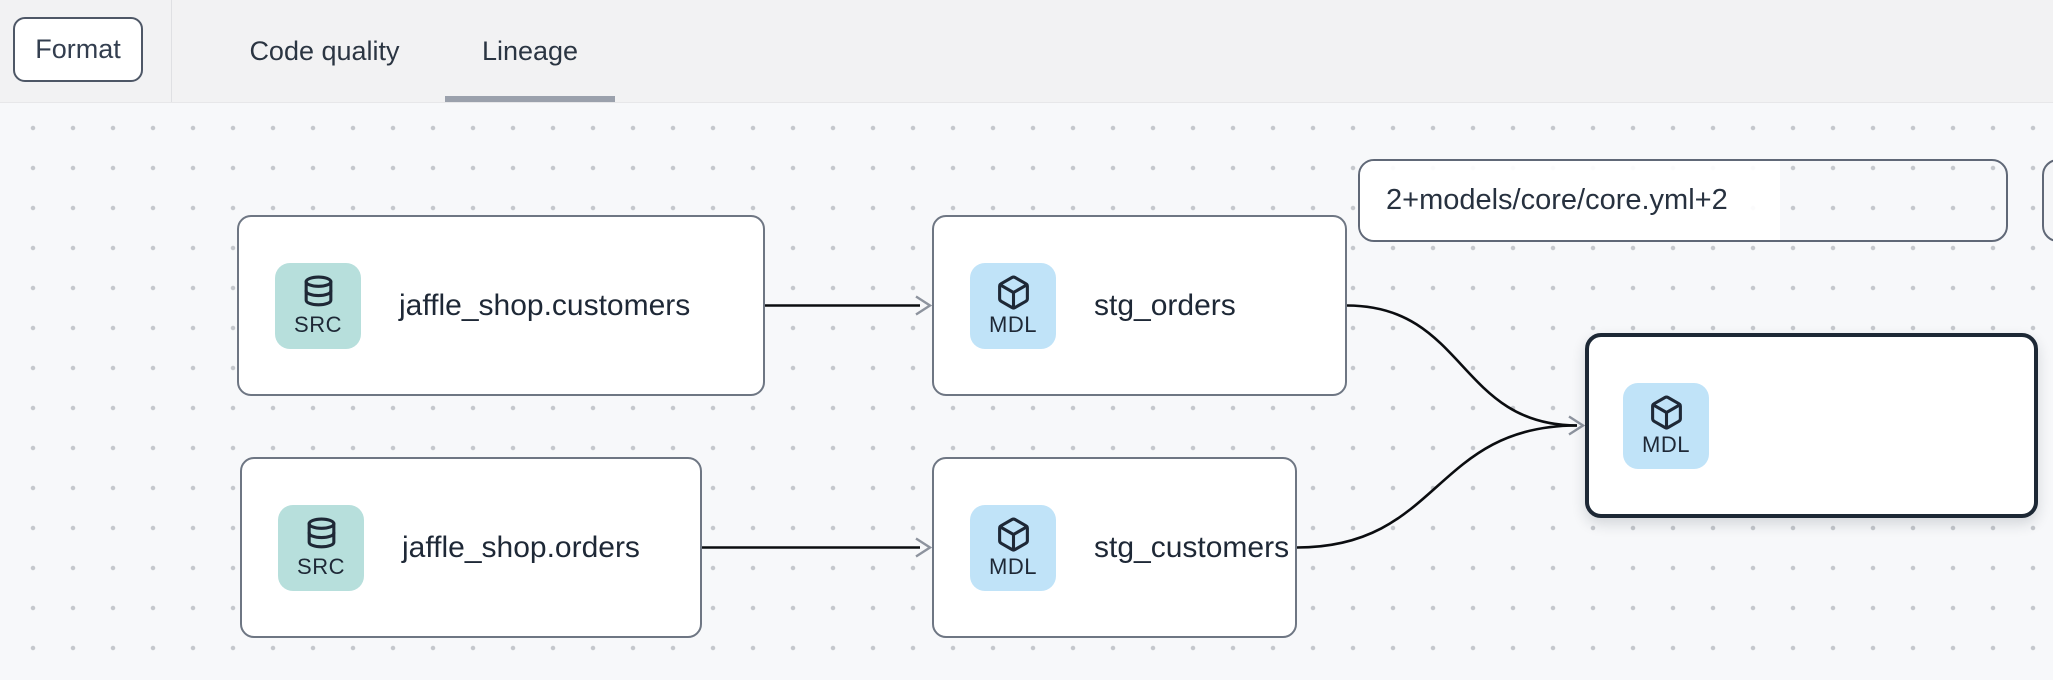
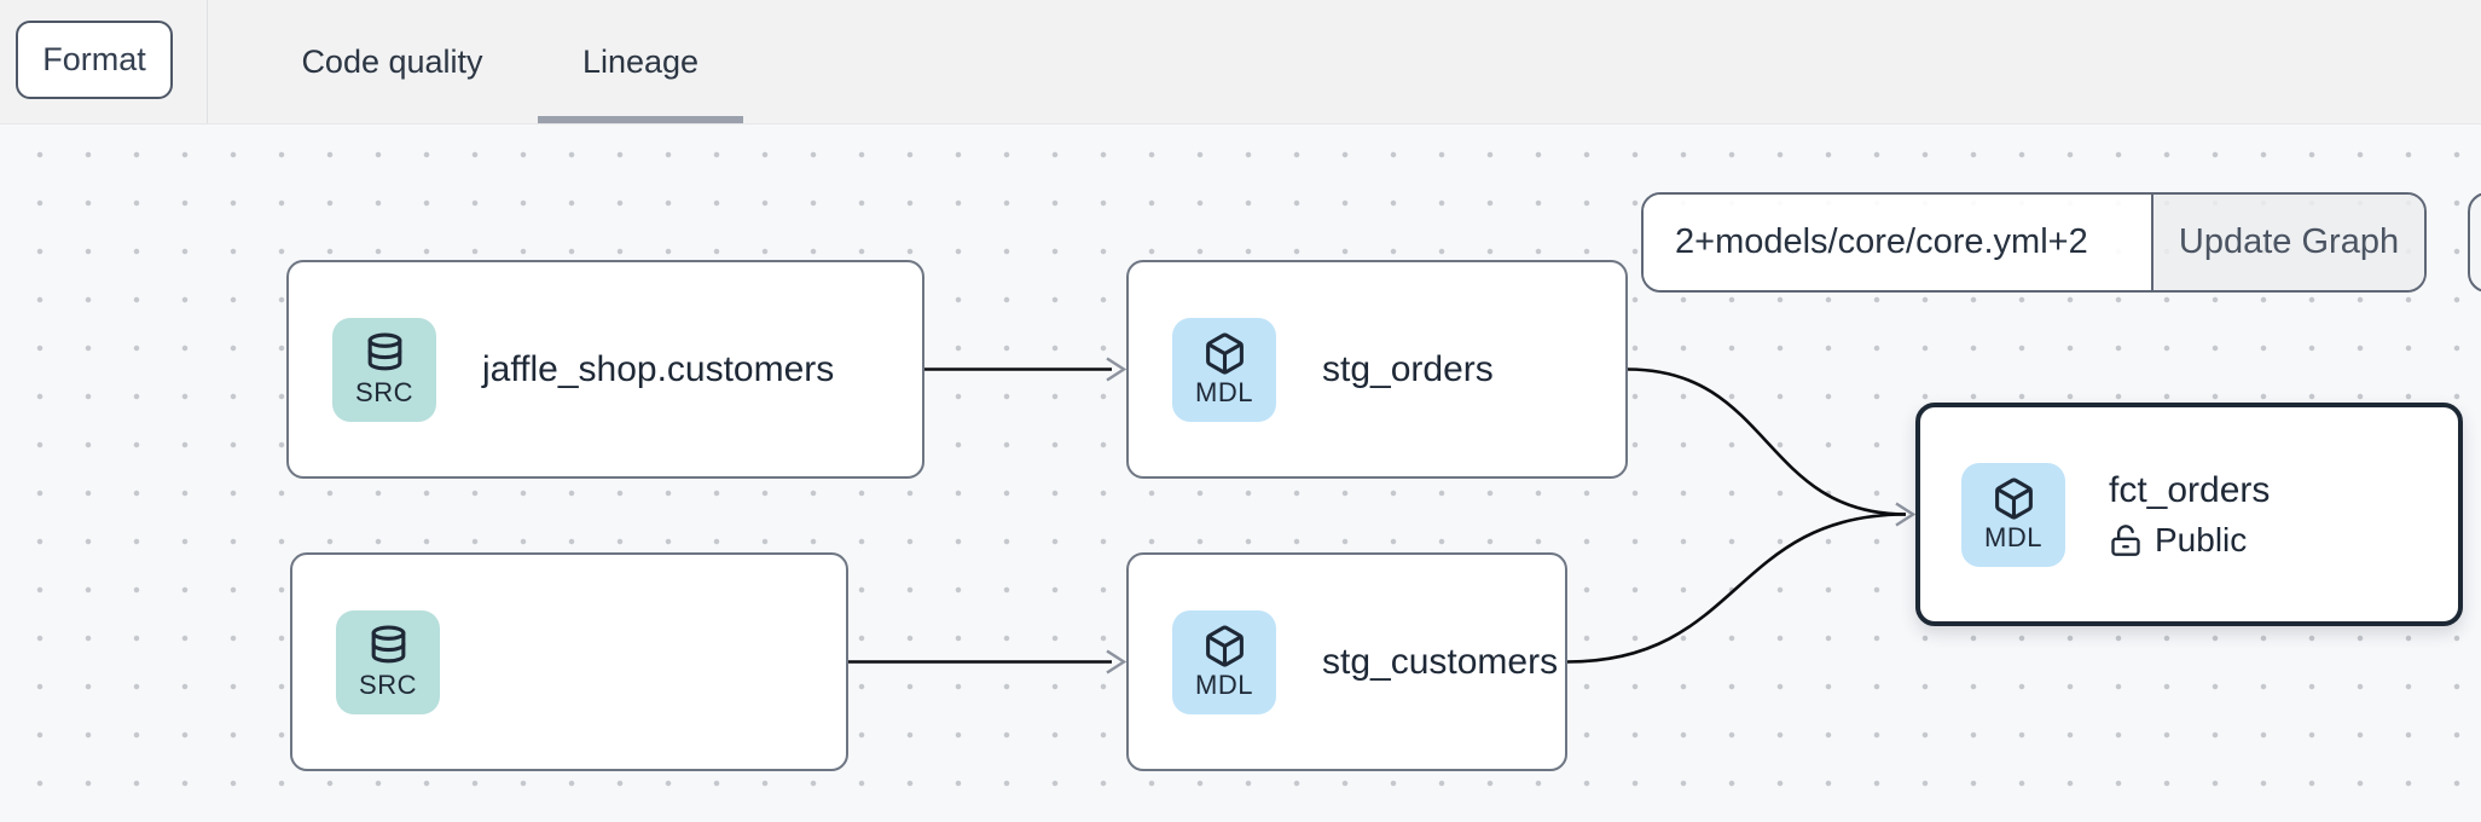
  Format
  Code quality
  Lineage
  SRC
  jaffle_shop.customers
  MDL
  stg_orders
  SRC
- jaffle_shop.orders
  MDL
  stg_customers
  MDL
+ fct_orders
+ Public
  2+models/core/core.yml+2
+ Update Graph
